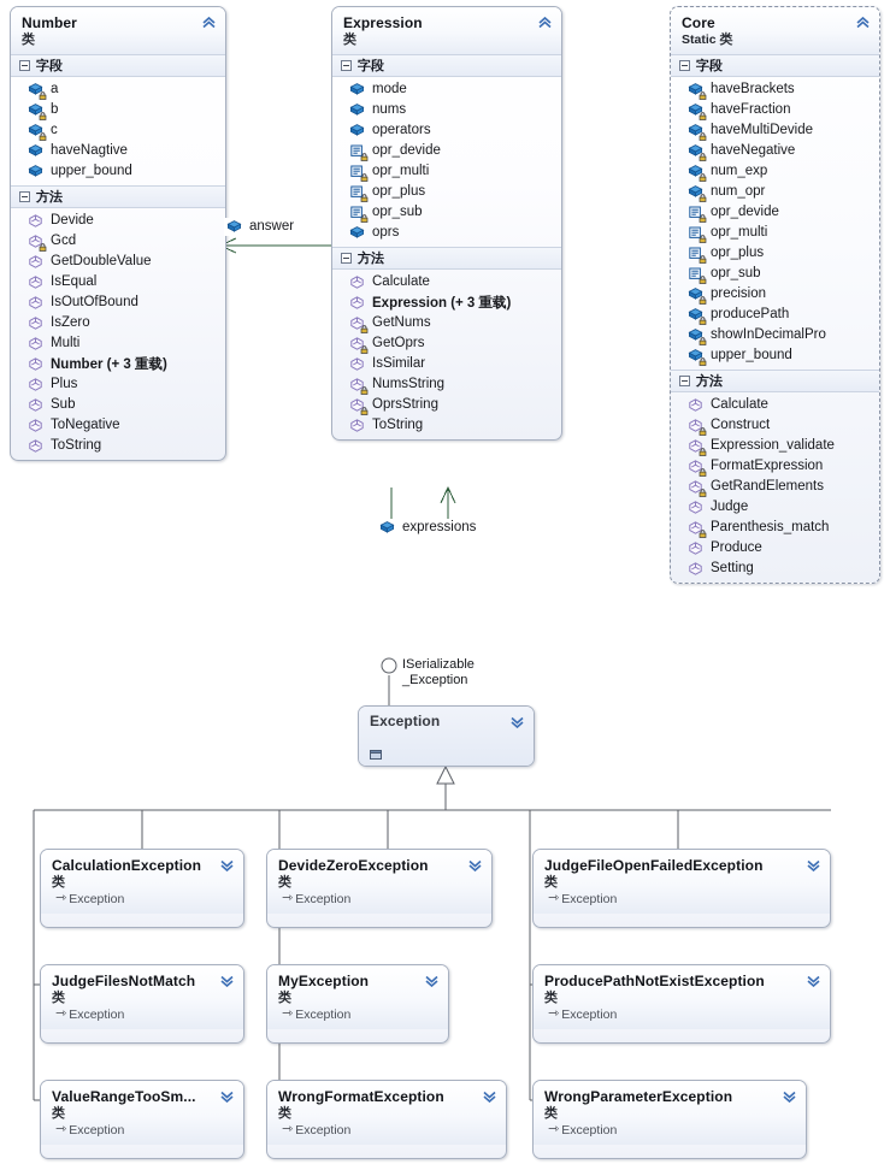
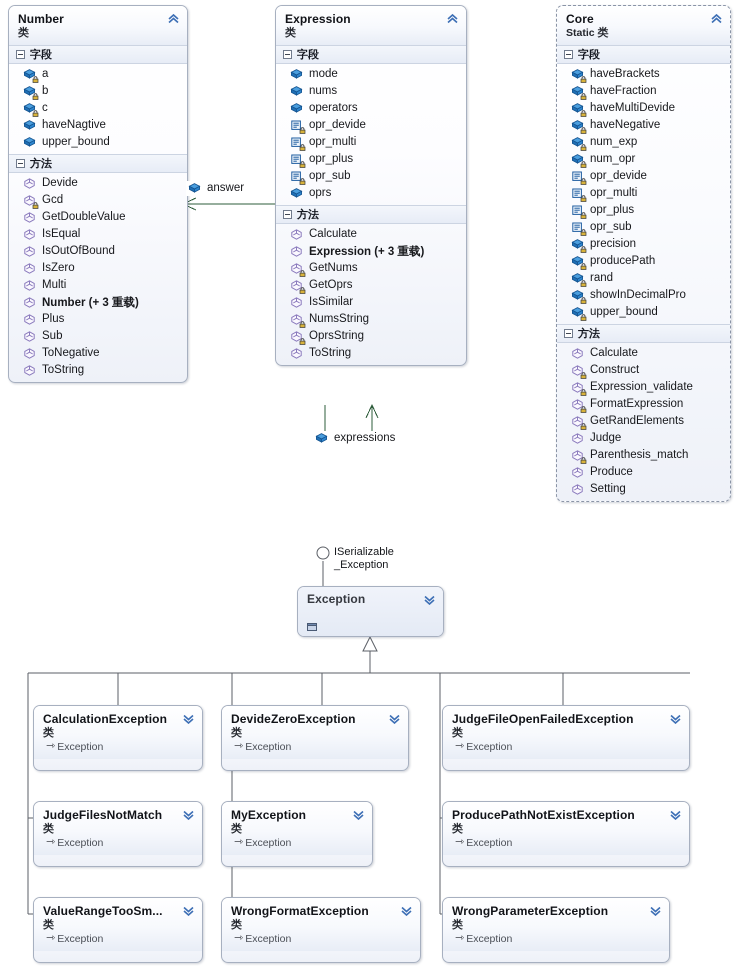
  Number
  类
  字段
  a
  b
  c
  haveNagtive
  upper_bound
  方法
  Devide
  Gcd
  GetDoubleValue
  IsEqual
  IsOutOfBound
  IsZero
  Multi
  Number (+ 3 重载)
  Plus
  Sub
  ToNegative
  ToString
  Expression
  类
  字段
  mode
  nums
  operators
  opr_devide
  opr_multi
  opr_plus
  opr_sub
  oprs
  方法
  Calculate
  Expression (+ 3 重载)
  GetNums
  GetOprs
  IsSimilar
  NumsString
  OprsString
  ToString
  Core
  Static 类
  字段
  haveBrackets
  haveFraction
  haveMultiDevide
  haveNegative
  num_exp
  num_opr
  opr_devide
  opr_multi
  opr_plus
  opr_sub
  precision
  producePath
+ rand
  showInDecimalPro
  upper_bound
  方法
  Calculate
  Construct
  Expression_validate
  FormatExpression
  GetRandElements
  Judge
  Parenthesis_match
  Produce
  Setting
  ISerializable
  _Exception
  Exception
  CalculationException
  类
  ⇾ Exception
  DevideZeroException
  类
  ⇾ Exception
  JudgeFileOpenFailedException
  类
  ⇾ Exception
  JudgeFilesNotMatch
  类
  ⇾ Exception
  MyException
  类
  ⇾ Exception
  ProducePathNotExistException
  类
  ⇾ Exception
  ValueRangeTooSm...
  类
  ⇾ Exception
  WrongFormatException
  类
  ⇾ Exception
  WrongParameterException
  类
  ⇾ Exception
  answer
  expressions
